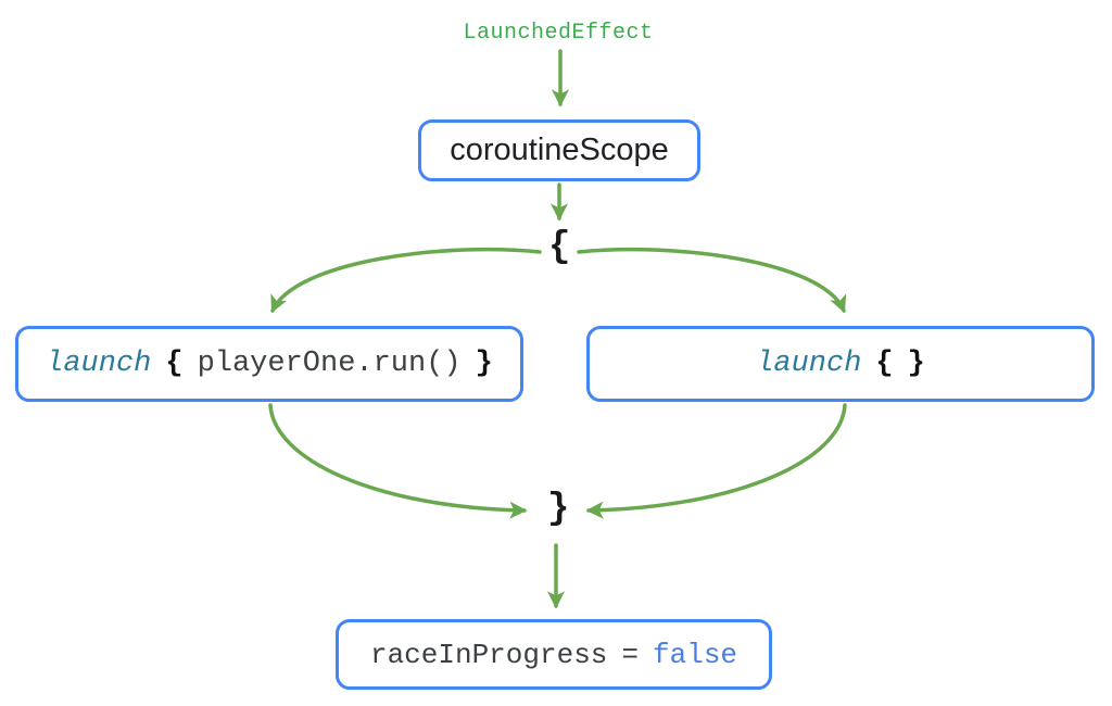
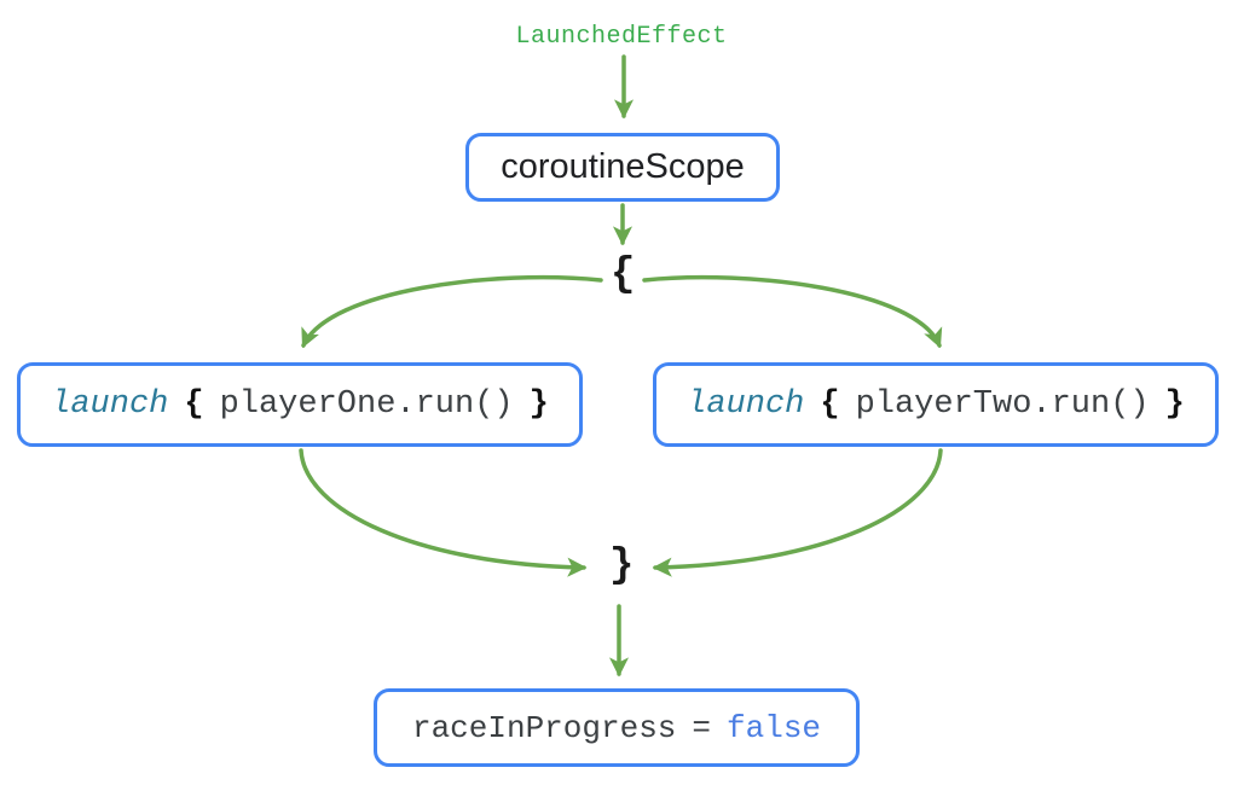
  LaunchedEffect
  coroutineScope
  {
  launch
  {
  playerOne.run()
  }
  launch
  {
+ playerTwo.run()
  }
  }
  raceInProgress
  =
  false
